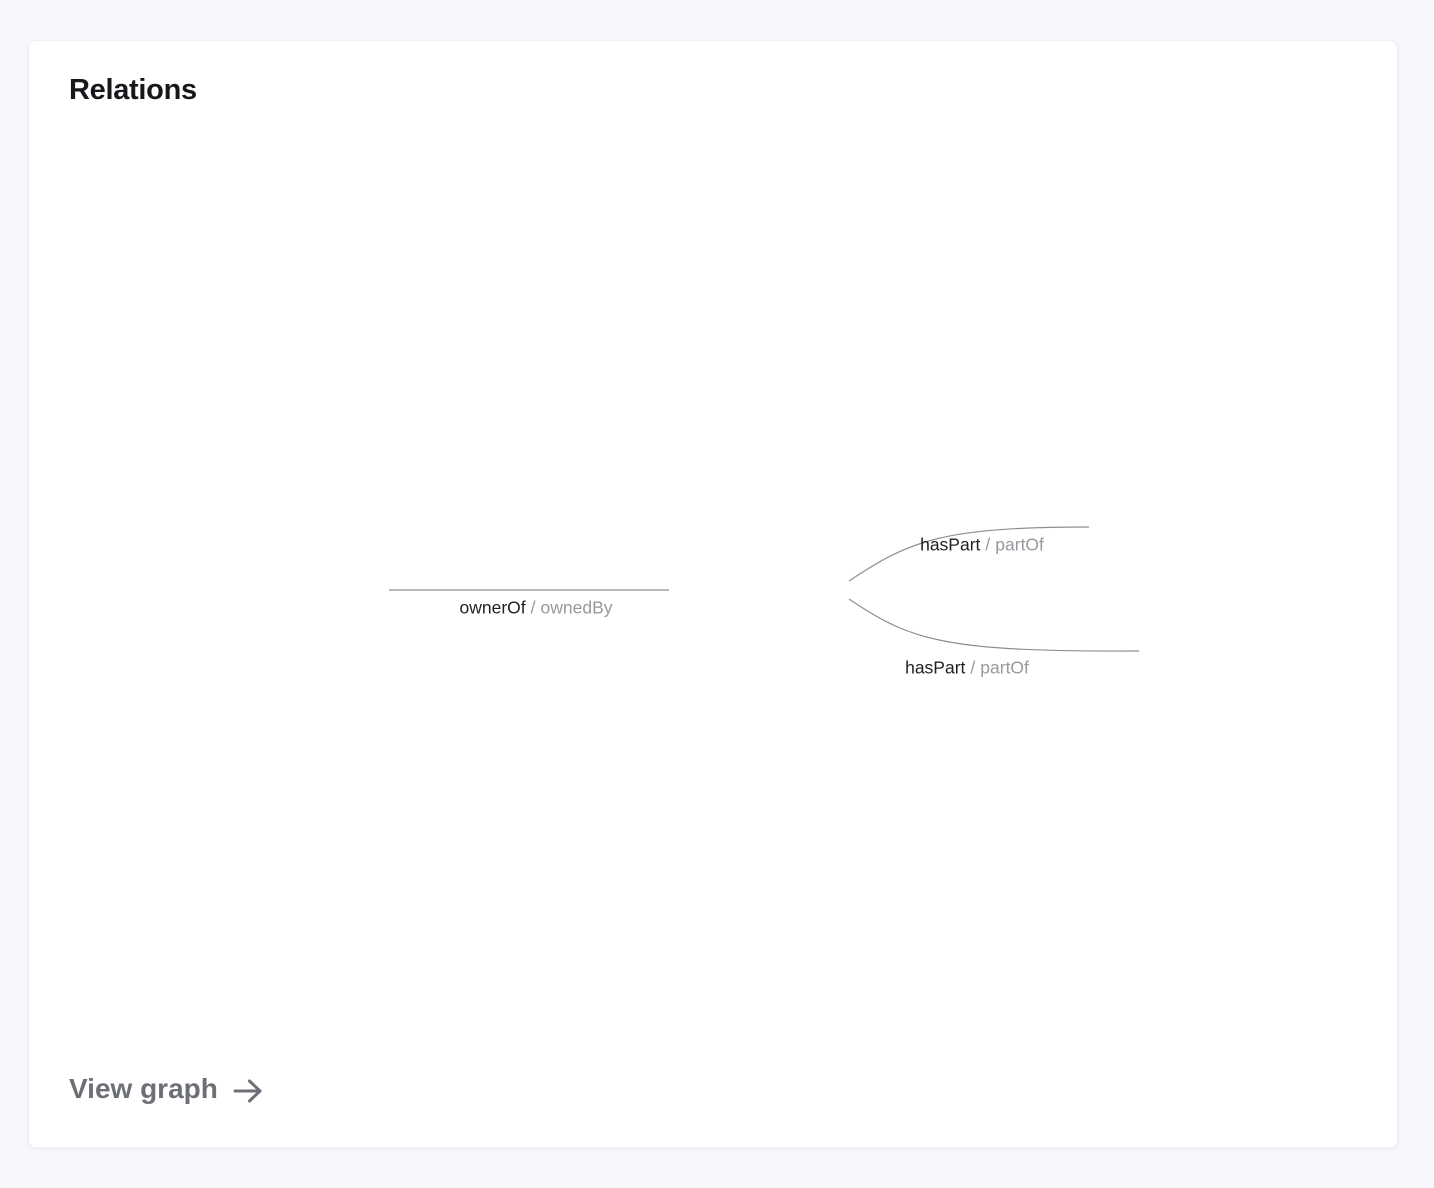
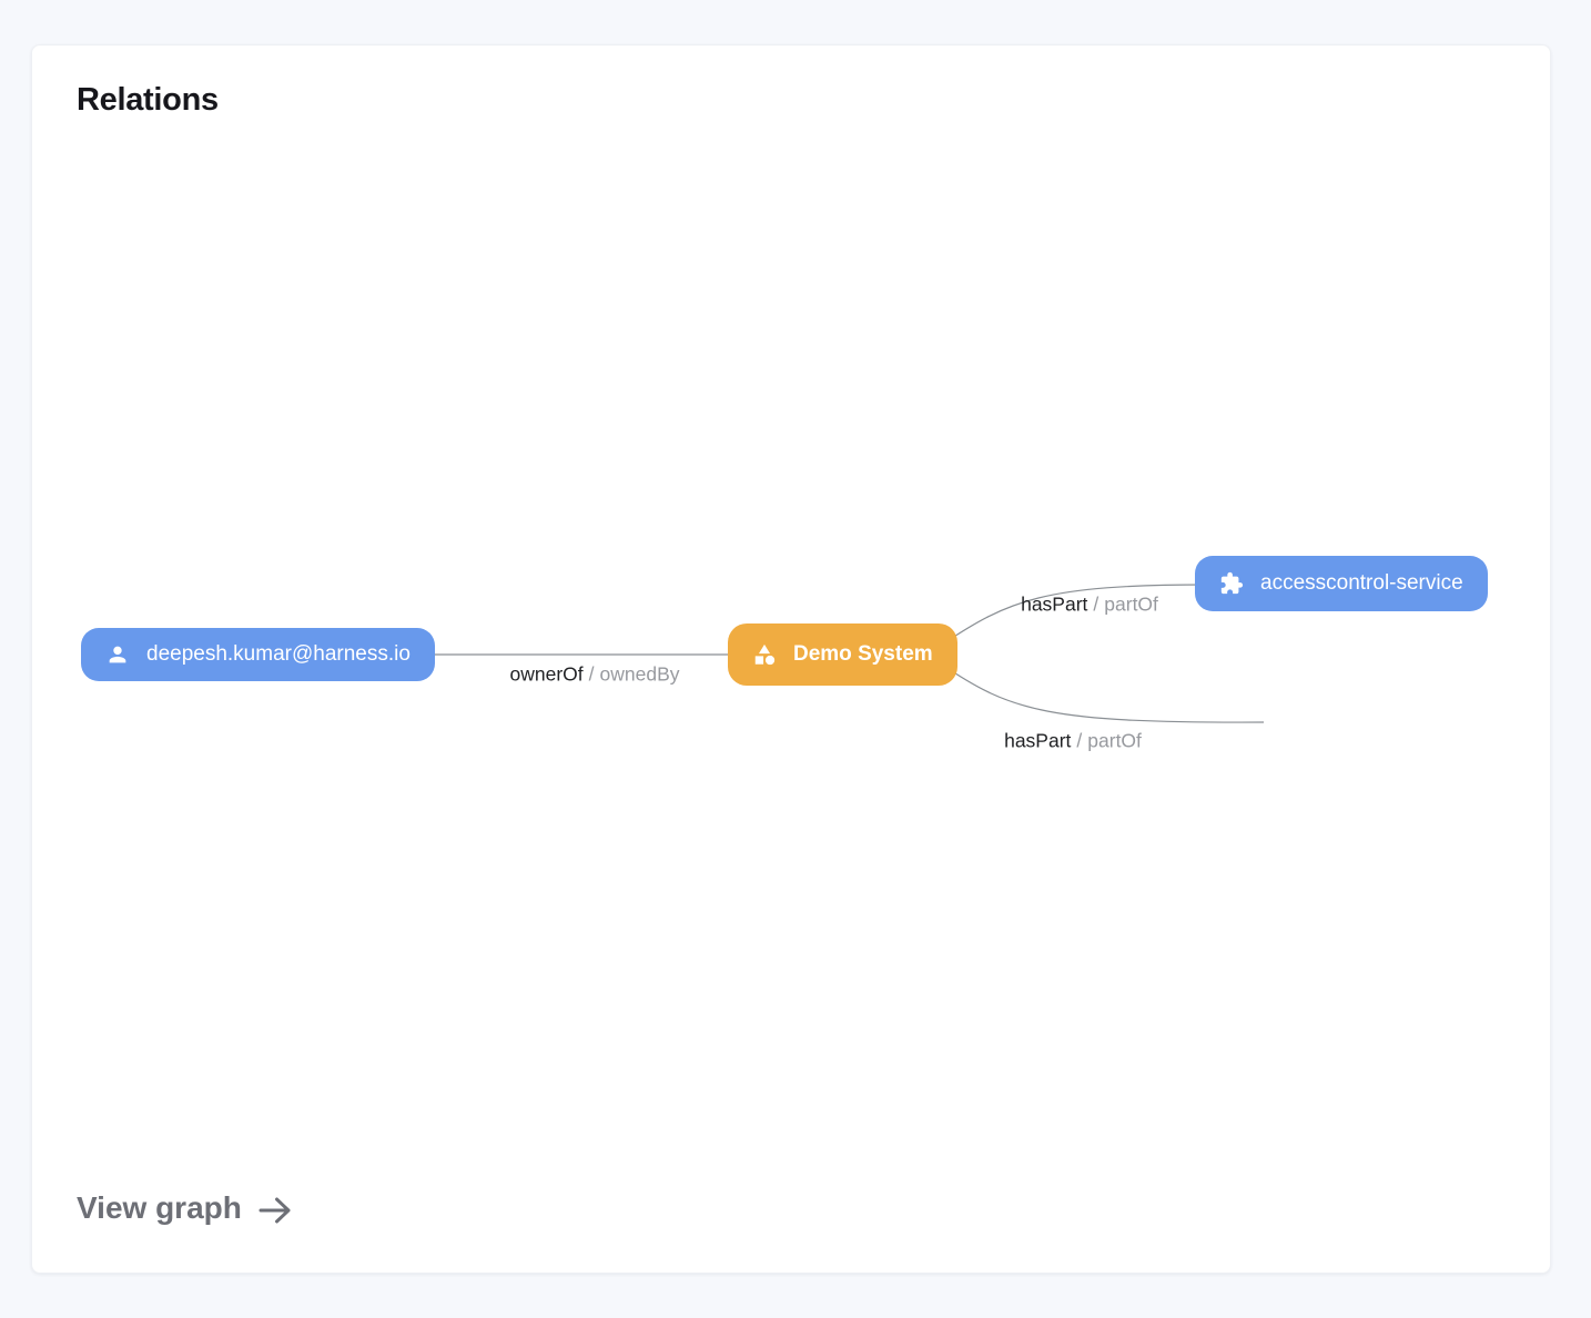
  Relations
+ deepesh.kumar@harness.io
+ Demo System
+ accesscontrol-service
  ownerOf
  /
  ownedBy
  hasPart
  /
  partOf
  hasPart
  /
  partOf
  View graph
